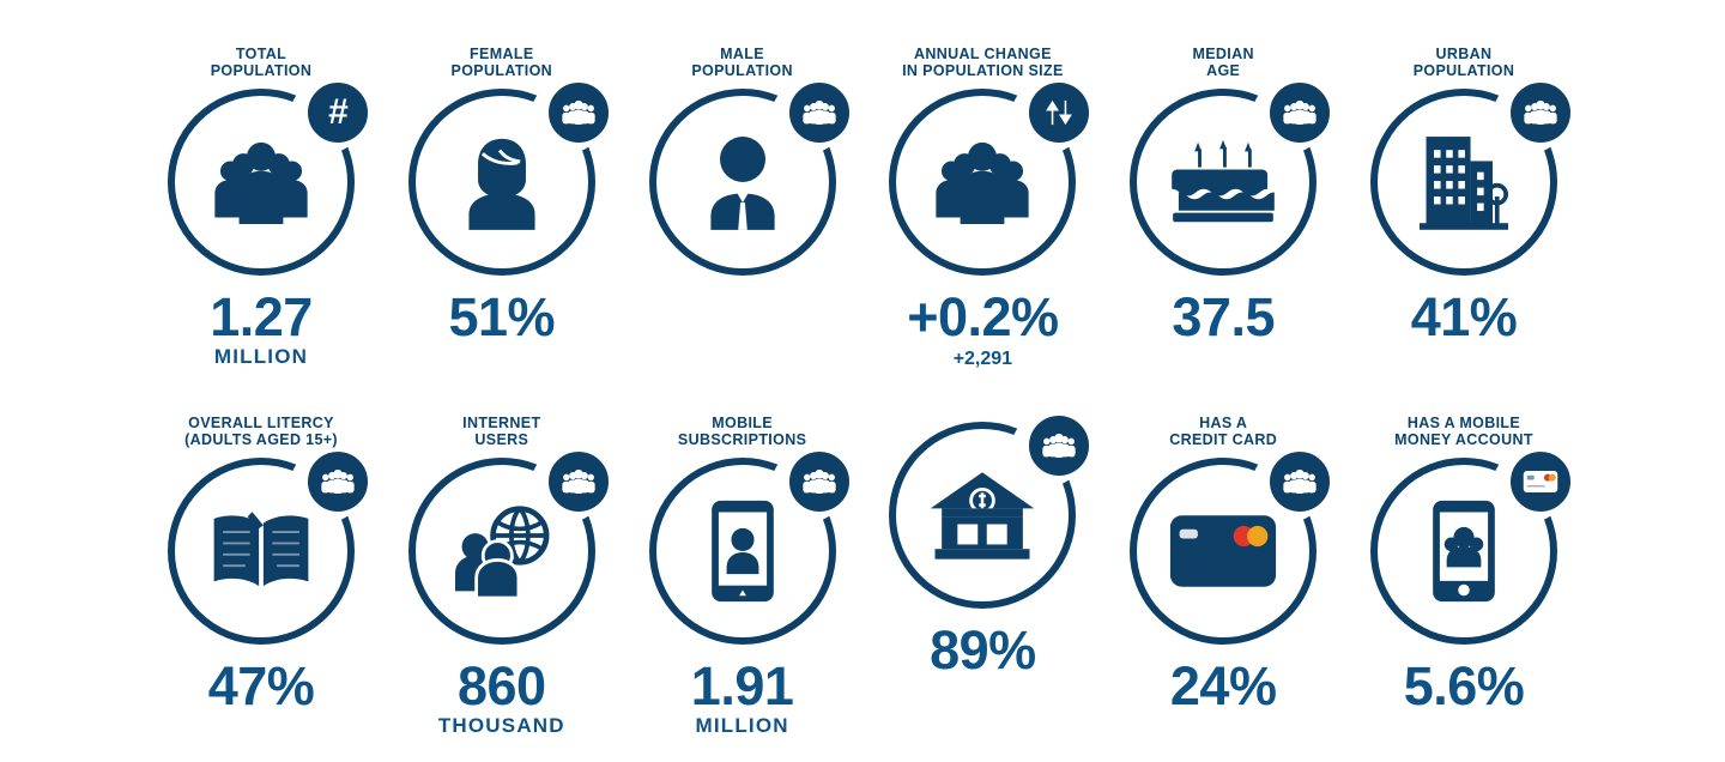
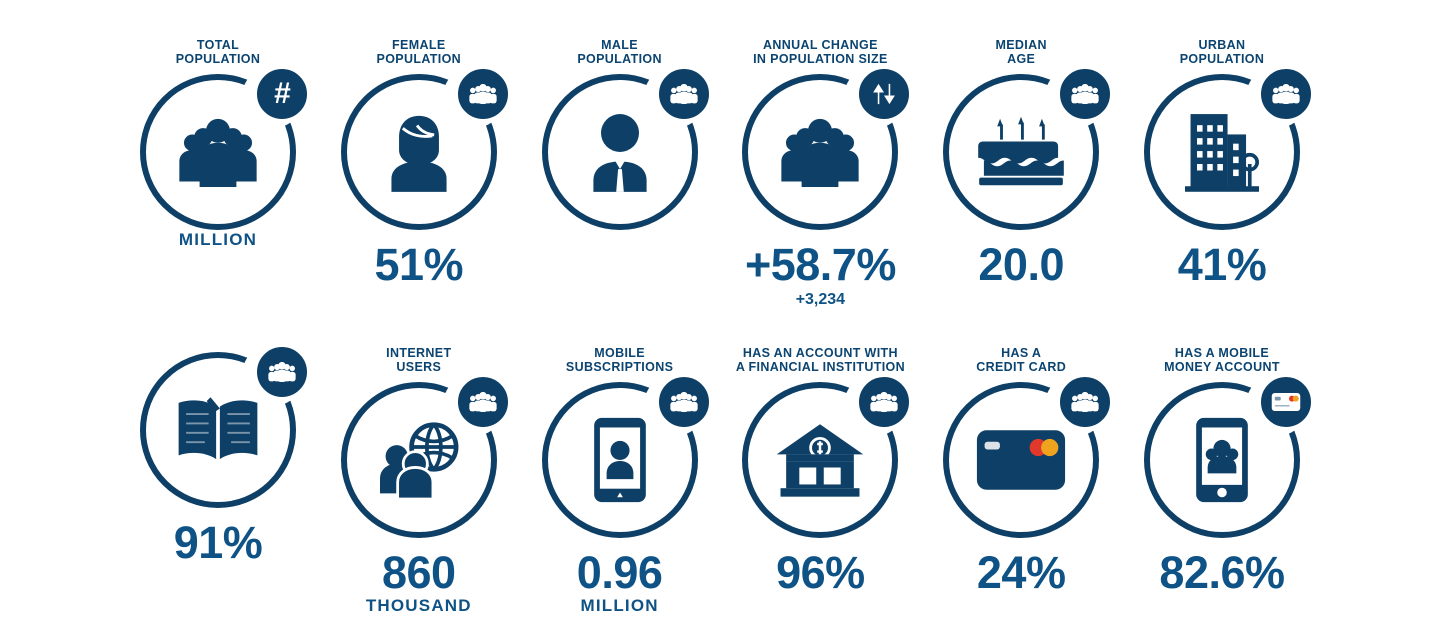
  TOTAL
  POPULATION
  #
- 1.27
  MILLION
  FEMALE
  POPULATION
  51%
  MALE
  POPULATION
  ANNUAL CHANGE
  IN POPULATION SIZE
- +0.2%
+ +58.7%
- +2,291
+ +3,234
  MEDIAN
  AGE
- 37.5
+ 20.0
  URBAN
  POPULATION
  41%
- OVERALL LITERCY
- (ADULTS AGED 15+)
- 47%
+ 91%
  INTERNET
  USERS
  860
  THOUSAND
  MOBILE
  SUBSCRIPTIONS
- 1.91
+ 0.96
  MILLION
+ HAS AN ACCOUNT WITH
+ A FINANCIAL INSTITUTION
- 89%
+ 96%
  HAS A
  CREDIT CARD
  24%
  HAS A MOBILE
  MONEY ACCOUNT
- 5.6%
+ 82.6%
